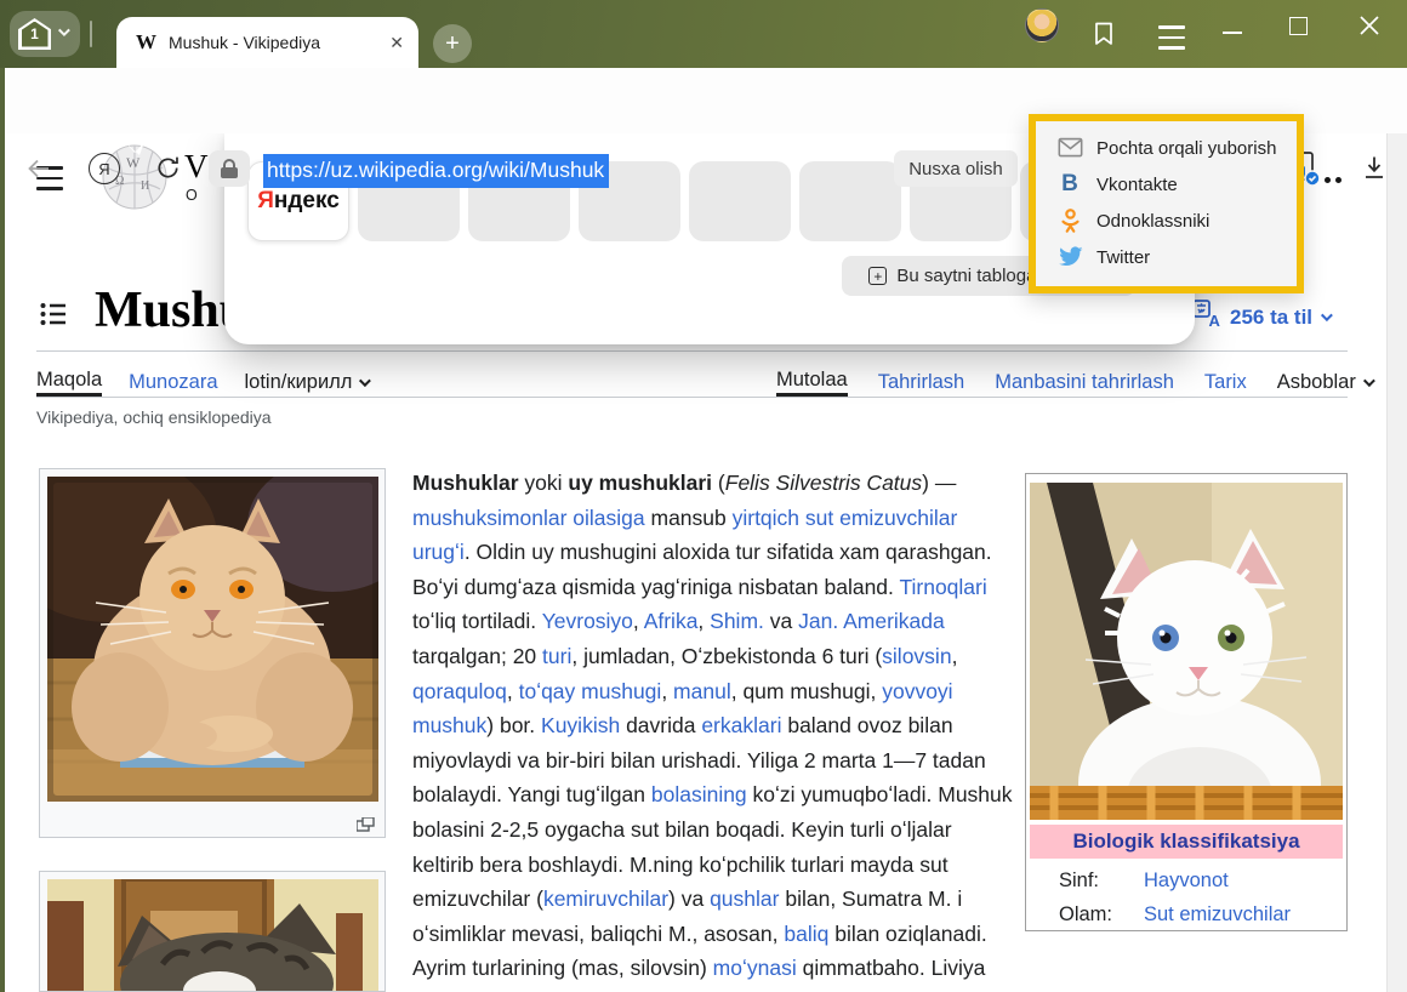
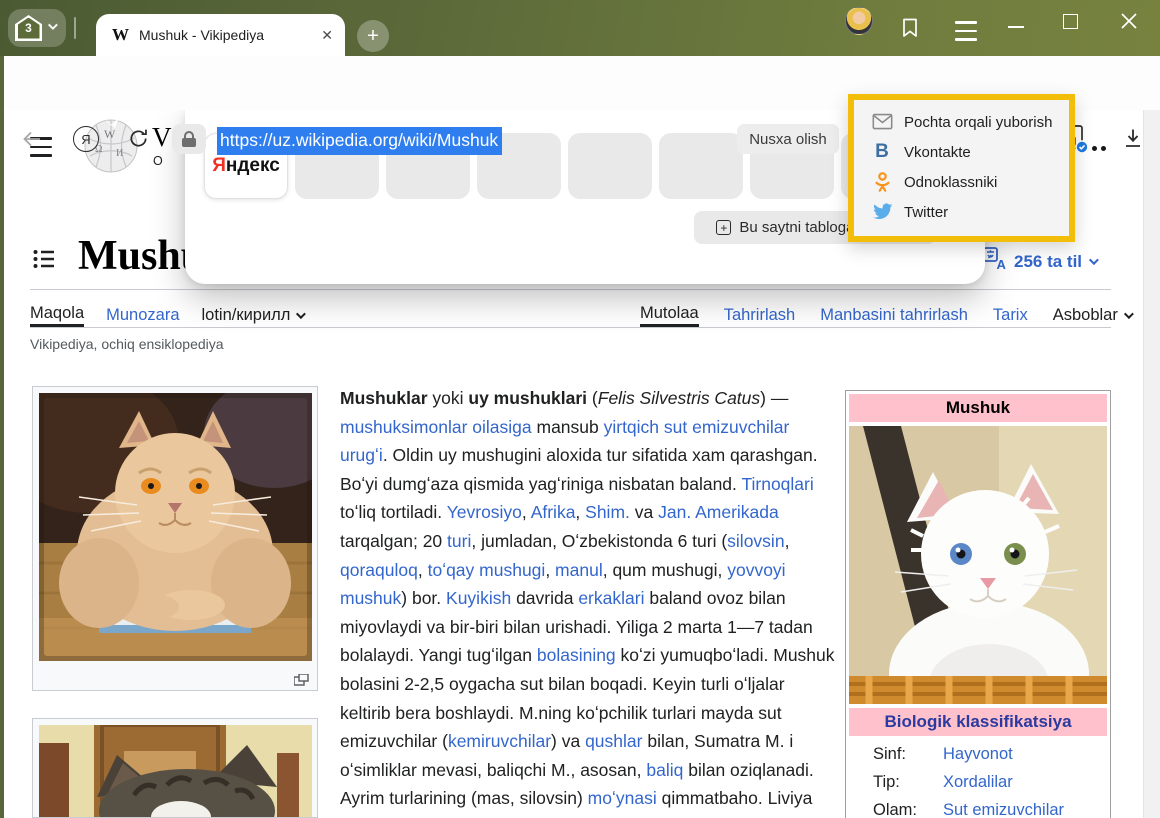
- 1
+ 3
  W
  Mushuk - Vikipediya
  ✕
  +
  Я
  https://uz.wikipedia.org/wiki/Mushuk
  Nusxa olish
  W
  Ω
  И
  V
  O
  A
  256 ta til
  Maqola
  Munozara
  lotin/кирилл
  Mutolaa
  Tahrirlash
  Manbasini tahrirlash
  Tarix
  Asboblar
  Vikipediya, ochiq ensiklopediya
  Mushuklar yoki uy mushuklari (Felis Silvestris Catus) — mushuksimonlar oilasiga mansub yirtqich sut emizuvchilar urugʻi. Oldin uy mushugini aloxida tur sifatida xam qarashgan. Boʻyi dumgʻaza qismida yagʻriniga nisbatan baland. Tirnoqlari toʻliq tortiladi. Yevrosiyo, Afrika, Shim. va Jan. Amerikada tarqalgan; 20 turi, jumladan, Oʻzbekistonda 6 turi (silovsin, qoraquloq, toʻqay mushugi, manul, qum mushugi, yovvoyi mushuk) bor. Kuyikish davrida erkaklari baland ovoz bilan miyovlaydi va bir-biri bilan urishadi. Yiliga 2 marta 1—7 tadan bolalaydi. Yangi tugʻilgan bolasining koʻzi yumuqboʻladi. Mushuk bolasini 2-2,5 oygacha sut bilan boqadi. Keyin turli oʻljalar keltirib bera boshlaydi. M.ning koʻpchilik turlari mayda sut emizuvchilar (kemiruvchilar) va qushlar bilan, Sumatra M. i oʻsimliklar mevasi, baliqchi M., asosan, baliq bilan oziqlanadi. Ayrim turlarining (mas, silovsin) moʻynasi qimmatbaho. Liviya
+ Mushuk
  Biologik klassifikatsiya
  Sinf:
  Hayvonot
+ Tip:
+ Xordalilar
  Olam:
  Sut emizuvchilar
  Яндекс
  +
  Pochta orqali yuborish
  B
  Vkontakte
  Odnoklassniki
  Twitter
